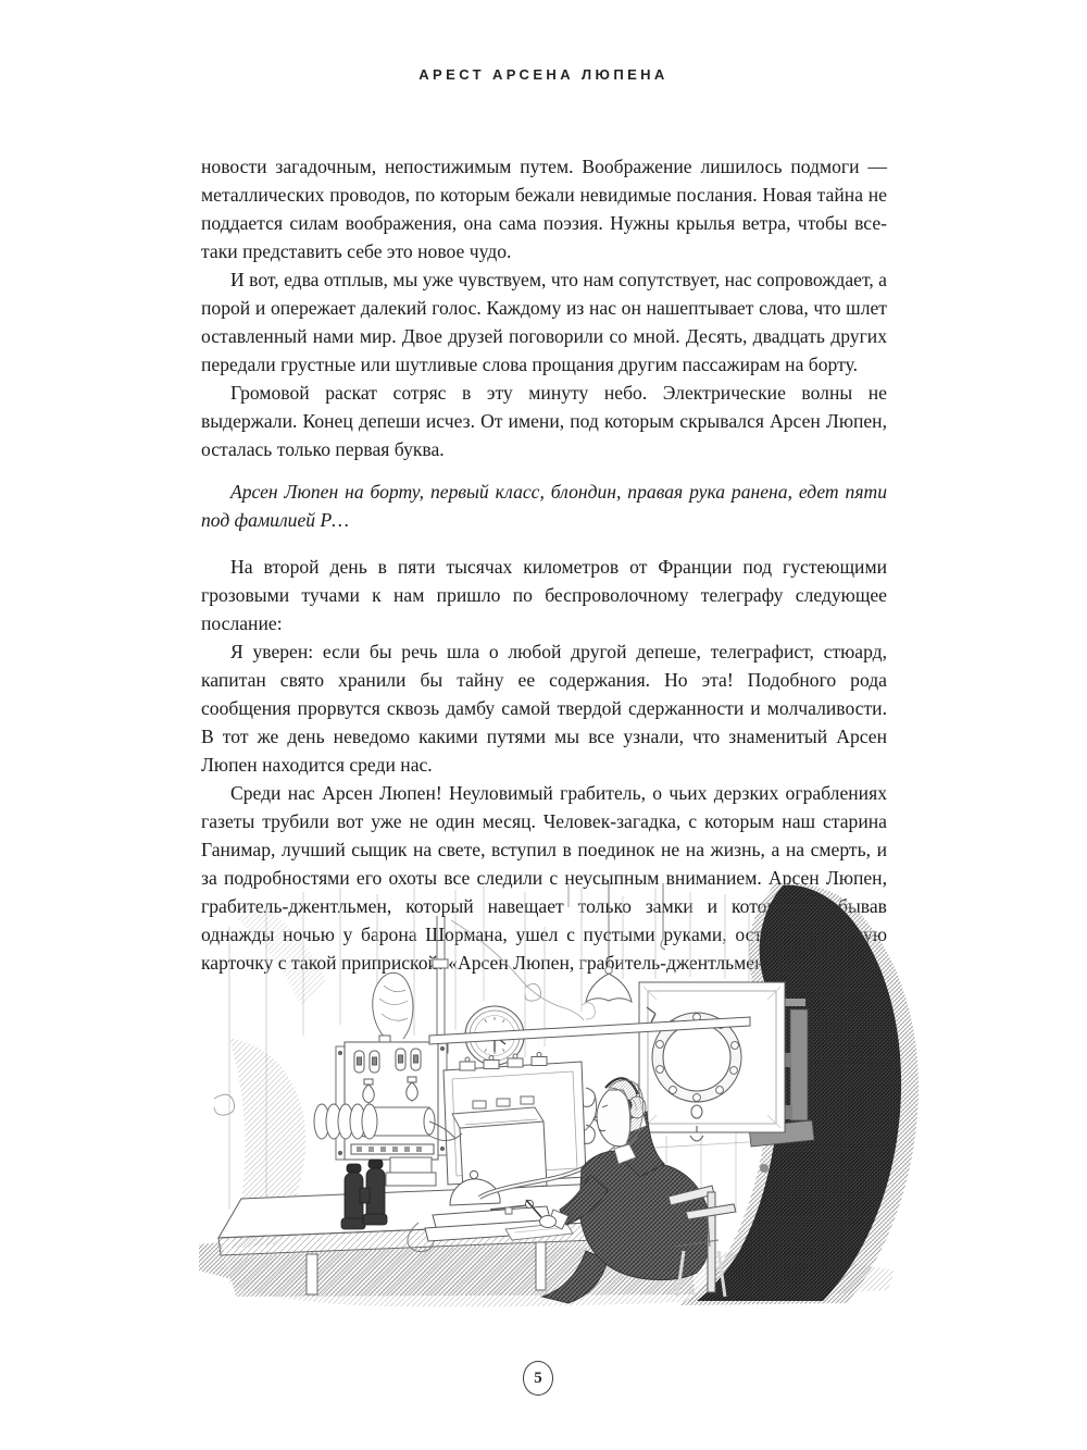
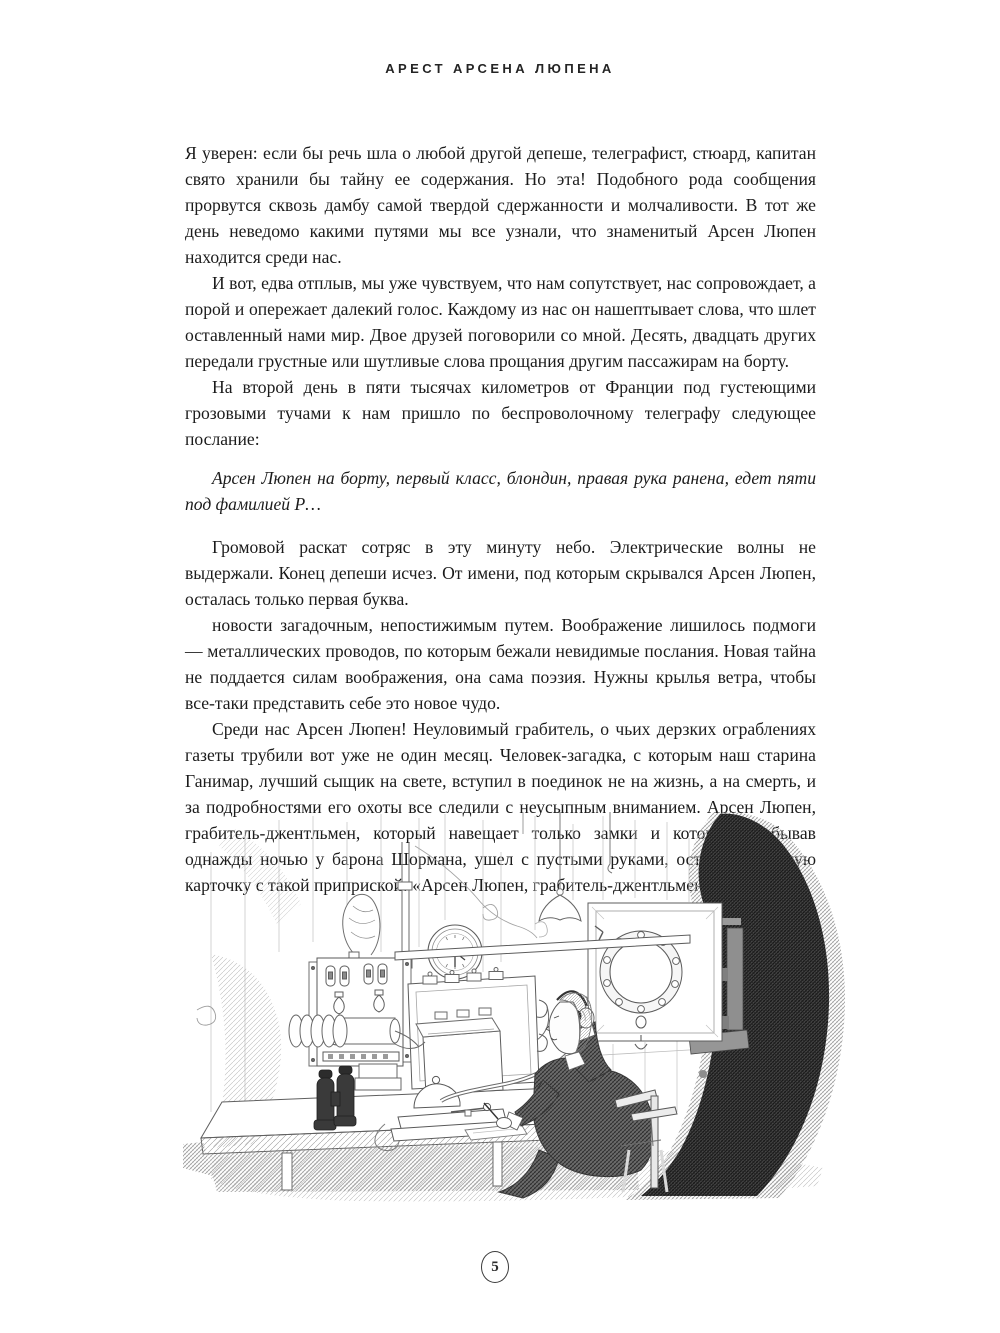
  АРЕСТ АРСЕНА ЛЮПЕНА
- новости загадочным, непостижимым путем. Воображение лишилось подмоги — металлических проводов, по которым бежали невидимые послания. Новая тайна не поддается силам воображения, она сама поэзия. Нужны крылья ветра, чтобы все-таки представить себе это новое чудо.
+ Я уверен: если бы речь шла о любой другой депеше, телеграфист, стюард, капитан свято хранили бы тайну ее содержания. Но эта! Подобного рода сообщения прорвутся сквозь дамбу самой твердой сдержанности и молчаливости. В тот же день неведомо какими путями мы все узнали, что знаменитый Арсен Люпен находится среди нас.
  И вот, едва отплыв, мы уже чувствуем, что нам сопутствует, нас сопровождает, а порой и опережает далекий голос. Каждому из нас он нашептывает слова, что шлет оставленный нами мир. Двое друзей поговорили со мной. Десять, двадцать других передали грустные или шутливые слова прощания другим пассажирам на борту.
- Громовой раскат сотряс в эту минуту небо. Электрические волны не выдержали. Конец депеши исчез. От имени, под которым скрывался Арсен Люпен, осталась только первая буква.
+ На второй день в пяти тысячах километров от Франции под густеющими грозовыми тучами к нам пришло по беспроволочному телеграфу следующее послание:
  Арсен Люпен на борту, первый класс, блондин, правая рука ранена, едет пяти под фамилией Р…
- На второй день в пяти тысячах километров от Франции под густеющими грозовыми тучами к нам пришло по беспроволочному телеграфу следующее послание:
+ Громовой раскат сотряс в эту минуту небо. Электрические волны не выдержали. Конец депеши исчез. От имени, под которым скрывался Арсен Люпен, осталась только первая буква.
- Я уверен: если бы речь шла о любой другой депеше, телеграфист, стюард, капитан свято хранили бы тайну ее содержания. Но эта! Подобного рода сообщения прорвутся сквозь дамбу самой твердой сдержанности и молчаливости. В тот же день неведомо какими путями мы все узнали, что знаменитый Арсен Люпен находится среди нас.
+ новости загадочным, непостижимым путем. Воображение лишилось подмоги — металлических проводов, по которым бежали невидимые послания. Новая тайна не поддается силам воображения, она сама поэзия. Нужны крылья ветра, чтобы все-таки представить себе это новое чудо.
  Среди нас Арсен Люпен! Неуловимый грабитель, о чьих дерзких ограблениях газеты трубили вот уже не один месяц. Человек-загадка, с которым наш старина Ганимар, лучший сыщик на свете, вступил в поединок не на жизнь, а на смерть, и за подробностями его охоты все следили с неусыпным вниманием. Арсен Люпен, грабитель-джентльмен, который навещаетолко замки и котывав однажды ночью у барона Шормана, ушл с пустыми руками, осю карточку с такой приприсо «Арсен Люпен, грабител-джентльм
  5
